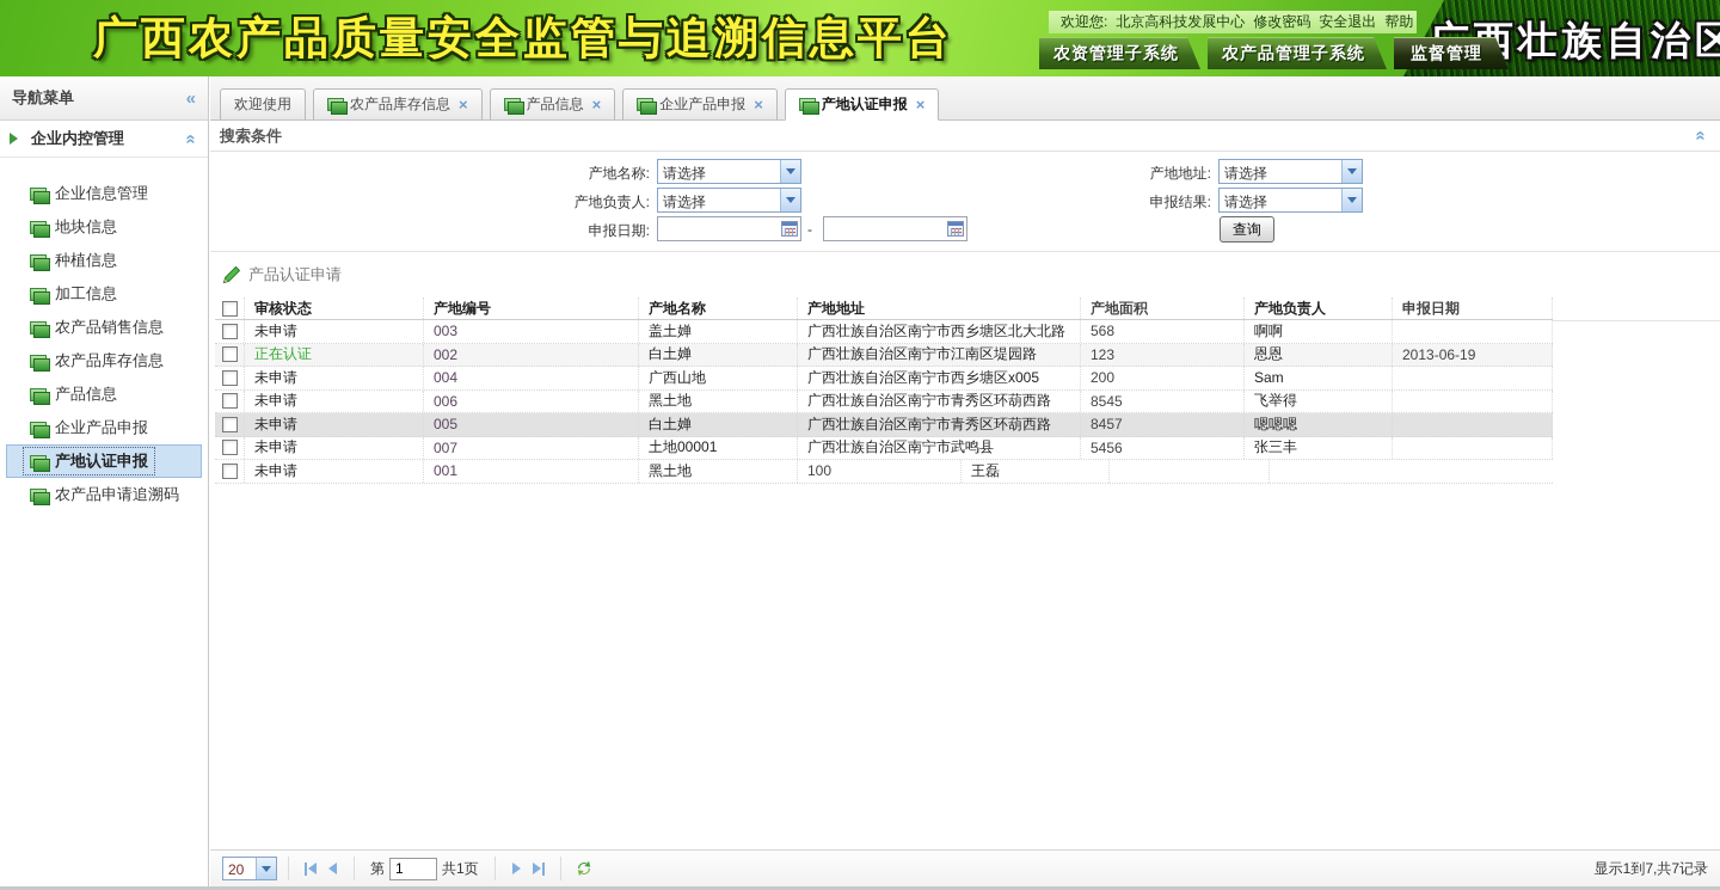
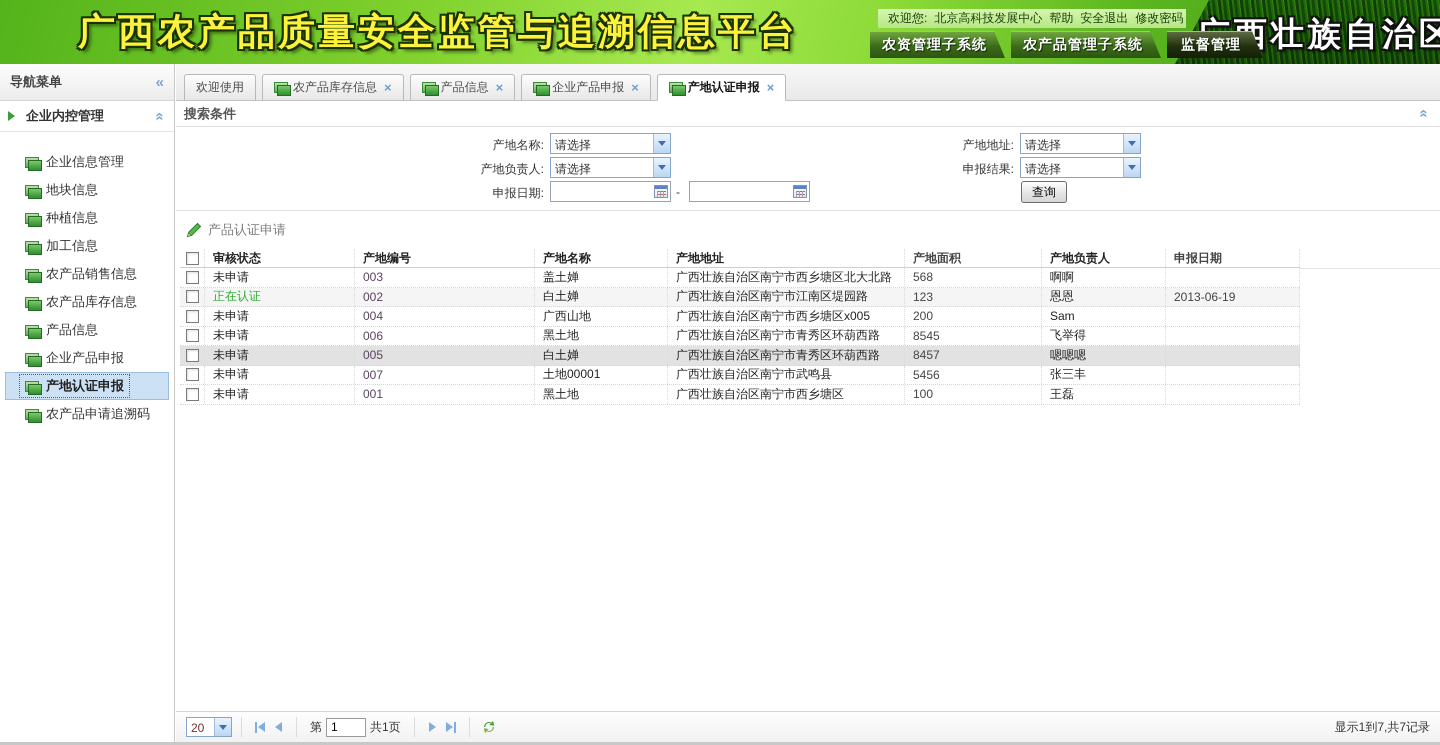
  广西农产品质量安全监管与追溯信息平台
  壮族自治区
  欢迎您:
  北京高科技发展中心
- 修改密码
+ 帮助
  安全退出
- 帮助
+ 修改密码
  农资管理子系统
  农产品管理子系统
  监督管理
  导航菜单
  «
  企业内控管理
  企业信息管理
  地块信息
  种植信息
  加工信息
  农产品销售信息
  农产品库存信息
  产品信息
  企业产品申报
  产地认证申报
  农产品申请追溯码
  欢迎使用
  农产品库存信息
  ×
  产品信息
  ×
  企业产品申报
  ×
  产地认证申报
  ×
  搜索条件
  产地名称:
  请选择
  产地地址:
  请选择
  产地负责人:
  请选择
  申报结果:
  请选择
  申报日期:
  -
  查询
  产品认证申请
  审核状态
  产地编号
  产地名称
  产地地址
  产地面积
  产地负责人
  申报日期
  未申请
  003
  盖土婵
  广西壮族自治区南宁市西乡塘区北大北路
  568
  啊啊
  正在认证
  002
  白土婵
  广西壮族自治区南宁市江南区堤园路
  123
  恩恩
  2013-06-19
  未申请
  004
  广西山地
  广西壮族自治区南宁市西乡塘区x005
  200
  Sam
  未申请
  006
  黑土地
  广西壮族自治区南宁市青秀区环葫西路
  8545
  飞举得
  未申请
  005
  白土婵
  广西壮族自治区南宁市青秀区环葫西路
  8457
  嗯嗯嗯
  未申请
  007
  土地00001
  广西壮族自治区南宁市武鸣县
  5456
  张三丰
  未申请
  001
  黑土地
+ 广西壮族自治区南宁市西乡塘区
  100
  王磊
  20
  第
  1
  共1页
  显示1到7,共7记录
